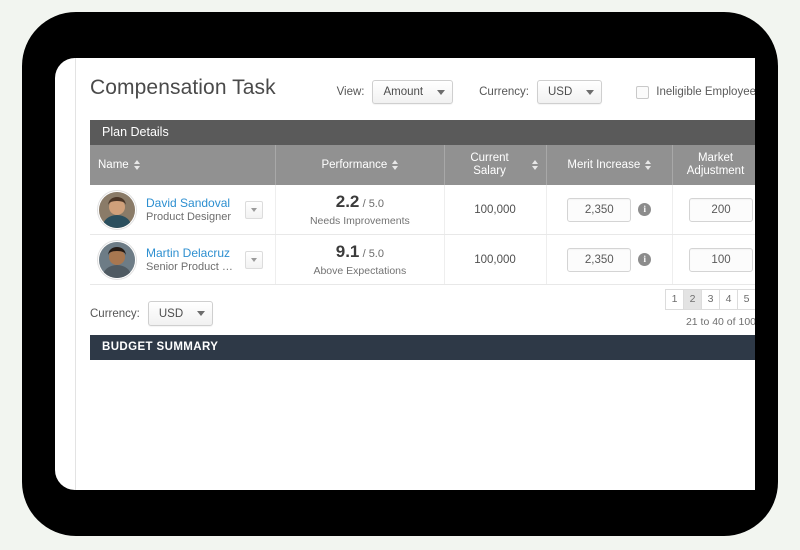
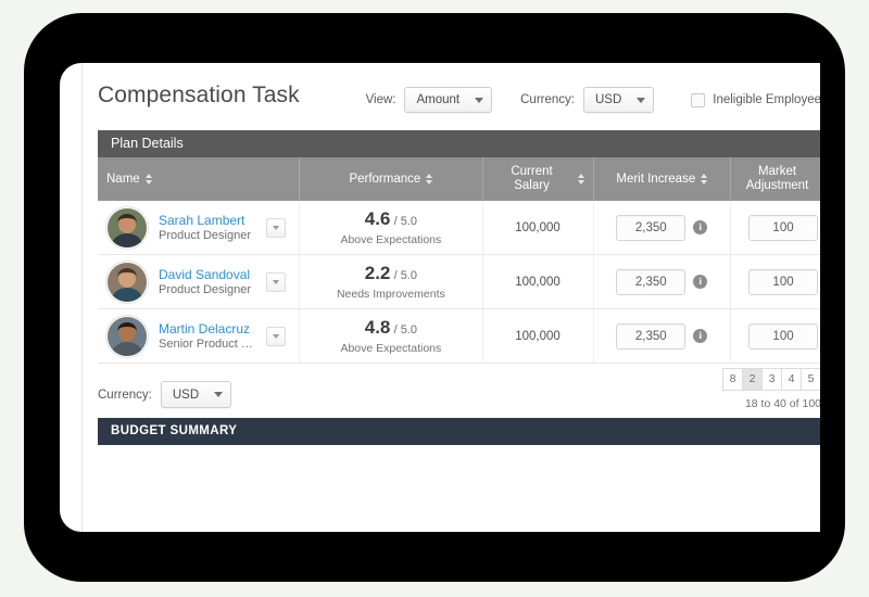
  Compensation Task
  View:
  Amount
  Currency:
  USD
  Ineligible Employee
  Plan Details
  Name	Performance	Current Salary	Merit Increase	Market Adjustment
+ Sarah LambertProduct Designer	4.6 / 5.0Above Expectations	100,000	2,350 i	100
- David SandovalProduct Designer	2.2 / 5.0Needs Improvements	100,000	2,350 i	200
+ David SandovalProduct Designer	2.2 / 5.0Needs Improvements	100,000	2,350 i	100
- Martin DelacruzSenior Product Ma	9.1 / 5.0Above Expectations	100,000	2,350 i	100
+ Martin DelacruzSenior Product Ma	4.8 / 5.0Above Expectations	100,000	2,350 i	100
  Currency:
  USD
- 1
+ 8
  2
  3
  4
  5
- 21 to 40 of 100
+ 18 to 40 of 100
  BUDGET SUMMARY
